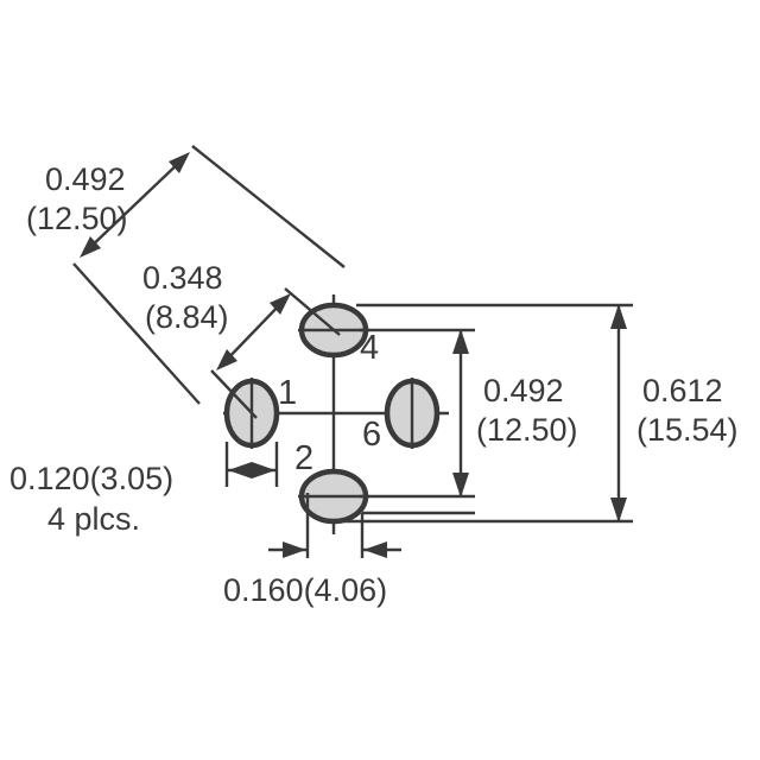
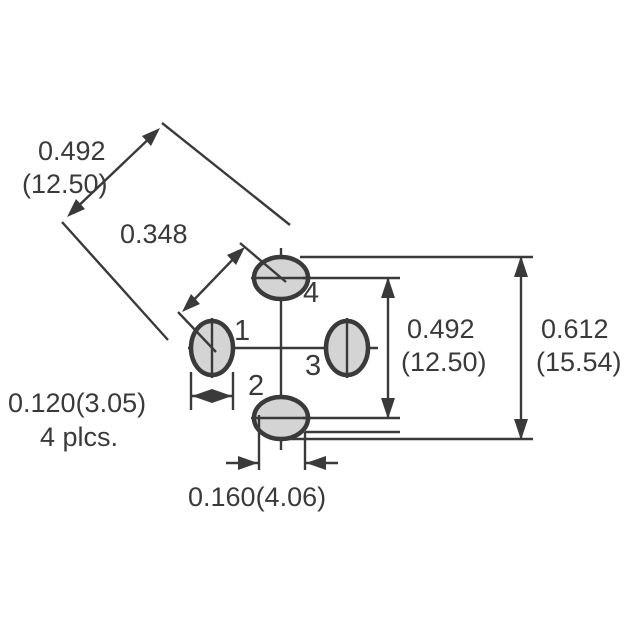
  0.492
  (12.50)
  0.348
- (8.84)
  0.492
  (12.50)
  0.612
  (15.54)
  0.120(3.05)
  4 plcs.
  0.160(4.06)
  1
  2
- 6
+ 3
  4
